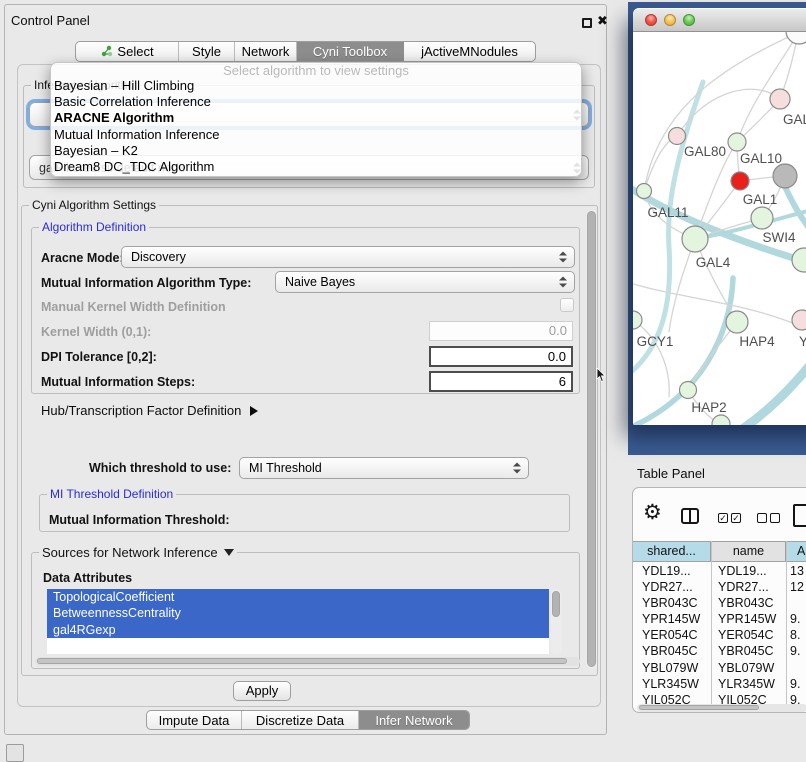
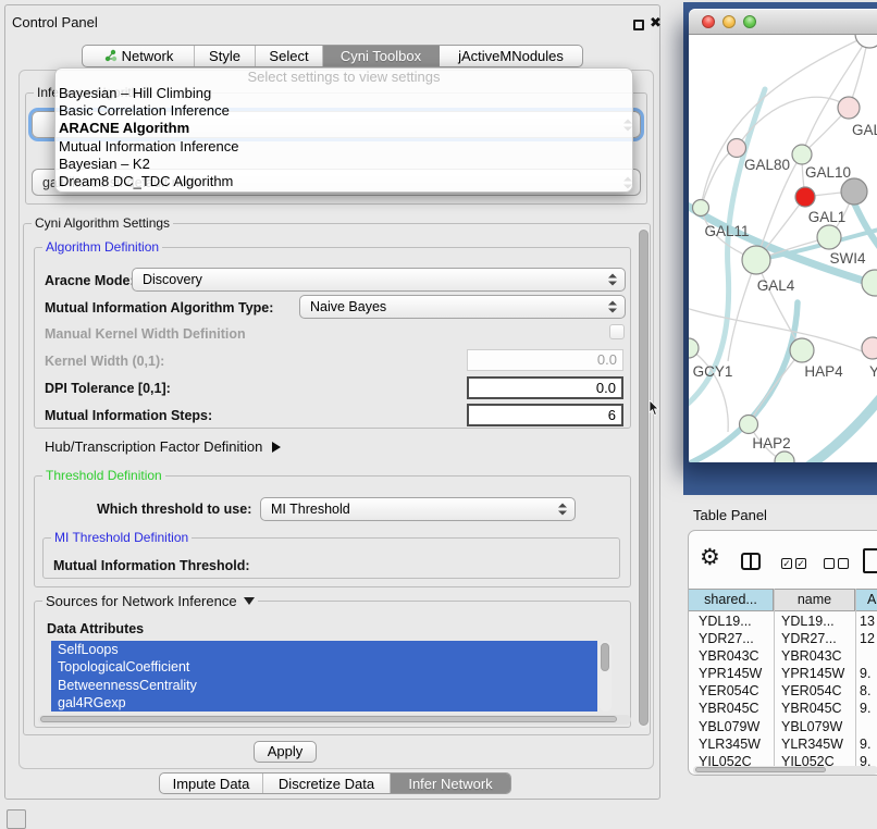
  Control Panel
  ✖
- Select
+ Network
  Style
- Network
+ Select
  Cyni Toolbox
  jActiveMNodules
  Inference Algorithm
  galFiltered.sif default node
- Select algorithm to view settings
+ Select settings to view settings
  Bayesian – Hill Climbing
  Basic Correlation Inference
  ARACNE Algorithm
  Mutual Information Inference
  Bayesian – K2
  Dream8 DC_TDC Algorithm
  Cyni Algorithm Settings
  Algorithm Definition
  Aracne Mode
  Discovery
  Mutual Information Algorithm Type:
  Naive Bayes
  Manual Kernel Width Definition
  Kernel Width (0,1):
  0.0
- DPI Tolerance [0,2]:
+ DPI Tolerance [0,1]:
  0.0
  Mutual Information Steps:
  6
  Hub/Transcription Factor Definition
+ Threshold Definition
  Which threshold to use:
  MI Threshold
  MI Threshold Definition
  Mutual Information Threshold:
  Sources for Network Inference
  Data Attributes
+ SelfLoops
  TopologicalCoefficient
  BetweennessCentrality
  gal4RGexp
  Apply
  Impute Data
  Discretize Data
  Infer Network
  GAL80
  GAL10
  GAL11
  GAL1
  SWI4
  GAL4
  GCY1
  HAP4
  Y
  HAP2
  Table Panel
  ⚙
  ✓
  ✓
  shared...
  name
  A
  YDL19...
  YDL19...
  13
  YDR27...
  YDR27...
  12
  YBR043C
  YBR043C
  YPR145W
  YPR145W
  9.
  YER054C
  YER054C
  8.
  YBR045C
  YBR045C
  9.
  YBL079W
  YBL079W
  YLR345W
  YLR345W
  9.
  YIL052C
  YIL052C
  9.
